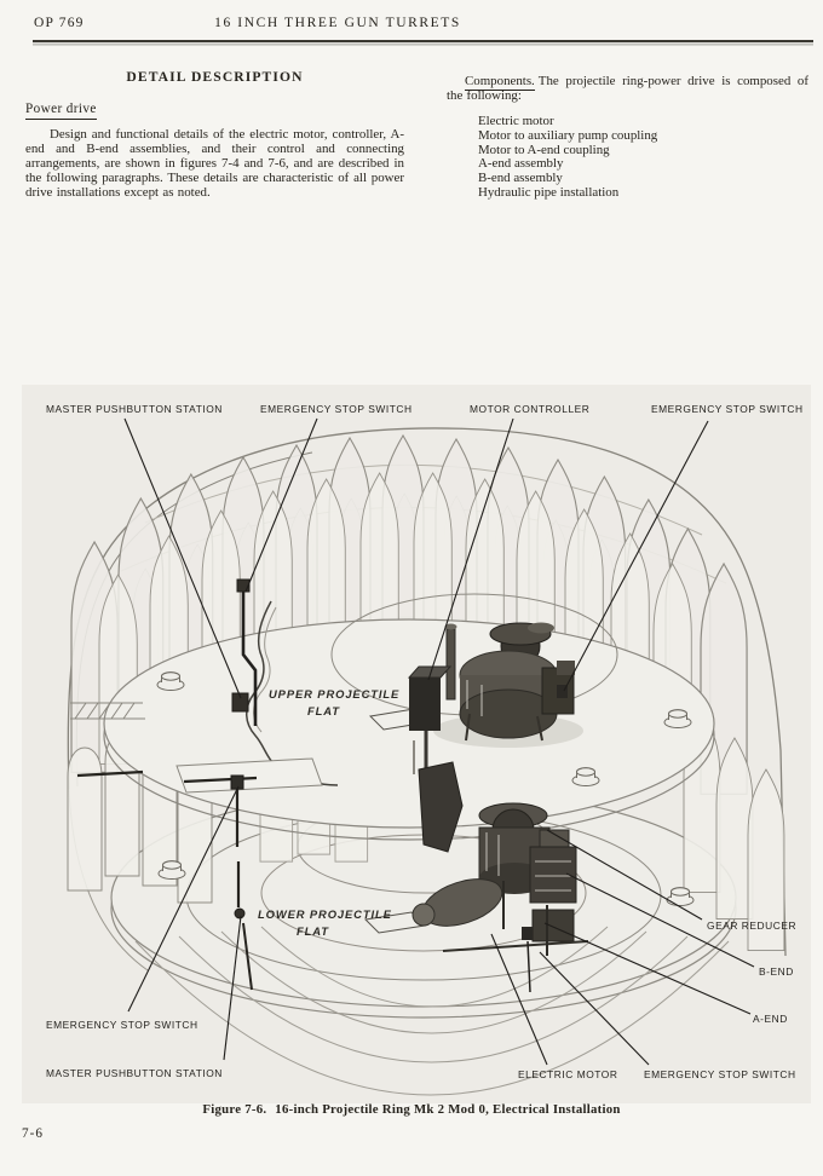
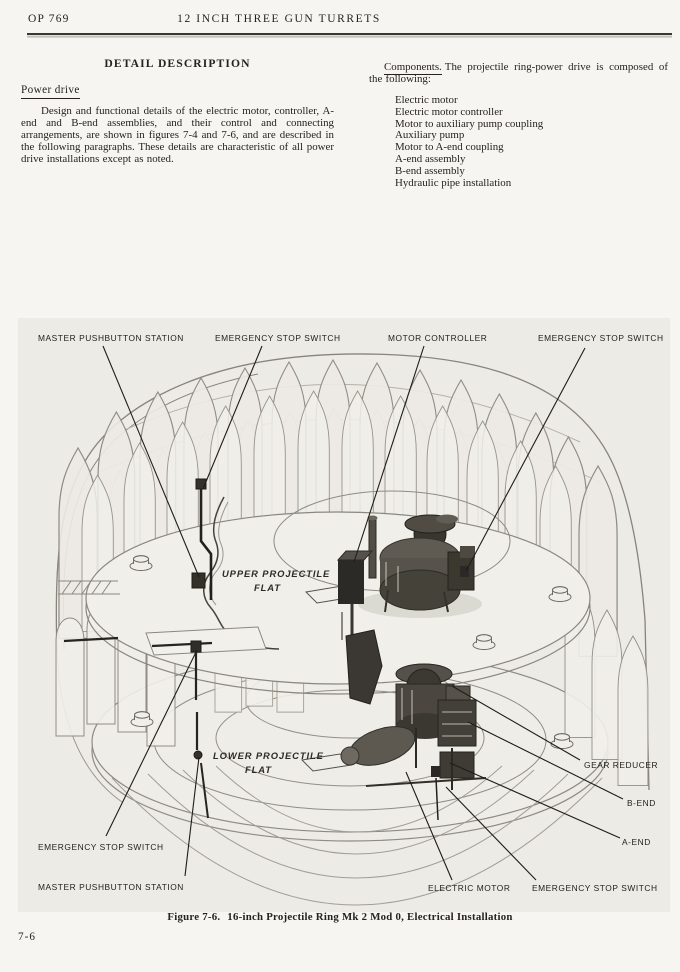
  OP 769
- 16 INCH THREE GUN TURRETS
+ 12 INCH THREE GUN TURRETS
  DETAIL DESCRIPTION
  Power drive
  Design and functional details of the electric motor, controller, A-end and B-end assemblies, and their control and connecting arrangements, are shown in figures 7-4 and 7-6, and are described in the following paragraphs. These details are characteristic of all power drive installations except as noted.
  Components. The projectile ring-power drive is composed of the following:
  Electric motor
+ Electric motor controller
  Motor to auxiliary pump coupling
+ Auxiliary pump
  Motor to A-end coupling
  A-end assembly
  B-end assembly
  Hydraulic pipe installation
  MASTER PUSHBUTTON STATION
  EMERGENCY STOP SWITCH
  MOTOR CONTROLLER
  EMERGENCY STOP SWITCH
  UPPER PROJECTILE
  FLAT
  LOWER PROJECTILE
  FLAT
  GEAR REDUCER
  B-END
  A-END
  EMERGENCY STOP SWITCH
  MASTER PUSHBUTTON STATION
  ELECTRIC MOTOR
  EMERGENCY STOP SWITCH
  Figure 7-6. 16-inch Projectile Ring Mk 2 Mod 0, Electrical Installation
  7-6
